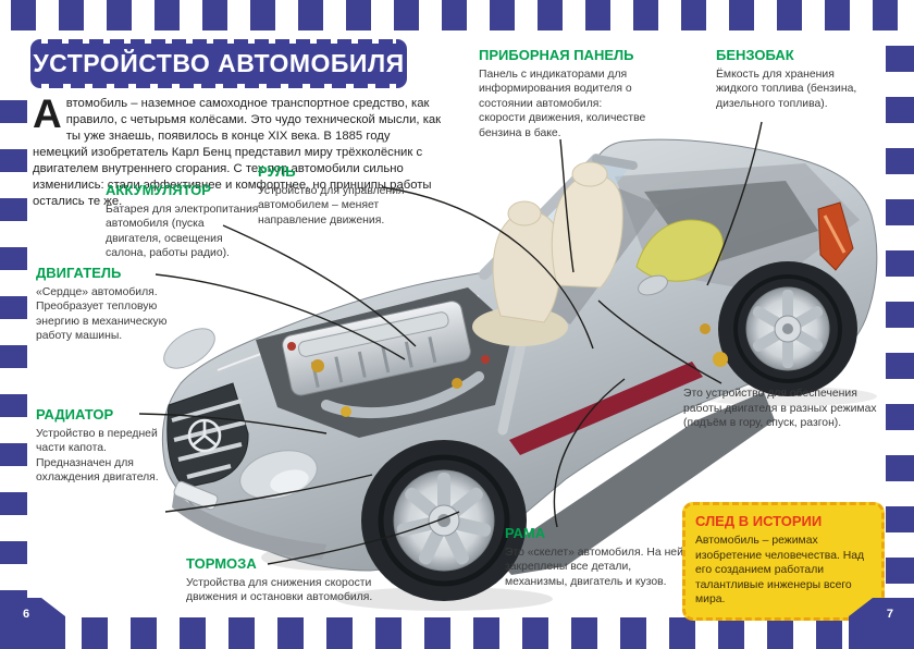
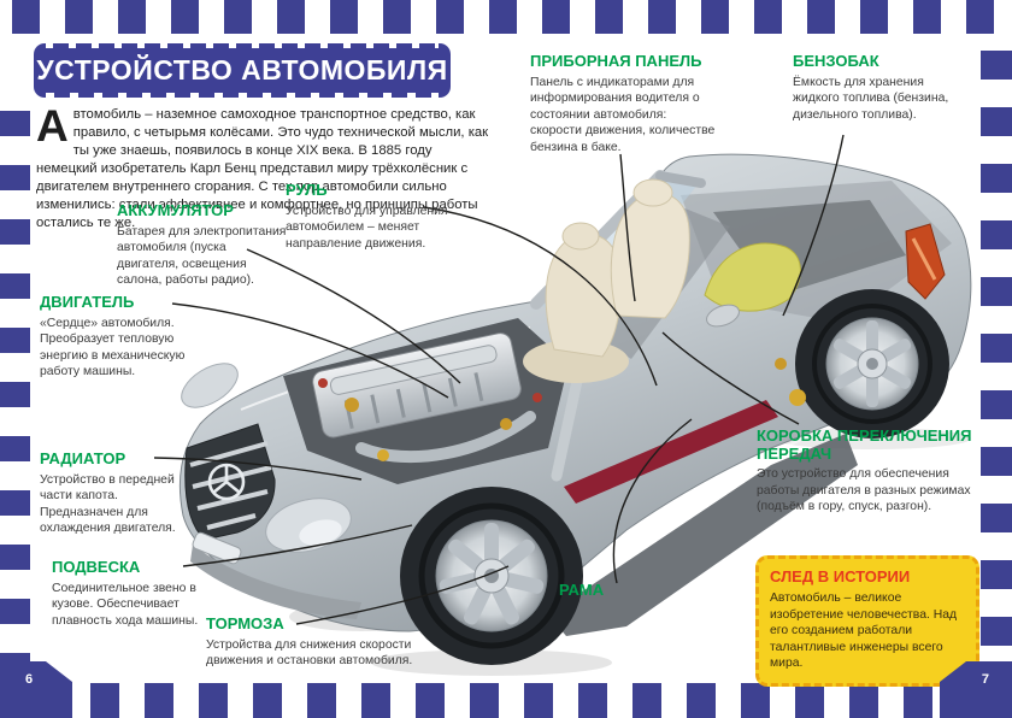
  6
  7
  УСТРОЙСТВО АВТОМОБИЛЯ
  А
  втомобиль – наземное самоходное транспортное средство, как правило, с четырьмя колёсами. Это чудо технической мысли, как ты уже знаешь, появилось в конце XIX века. В 1885 году немецкий изобретатель Карл Бенц представил миру трёхколёсник с двигателем внутреннего сгорания. С тех пор автомобили сильно изменились: стали эффективнее и комфортнее, но принципы работы остались те же.
  АККУМУЛЯТОР
  Батарея для электропитания автомобиля (пуска двигателя, освещения салона, работы радио).
  РУЛЬ
  Устройство для управления автомобилем – меняет направление движения.
  ДВИГАТЕЛЬ
  «Сердце» автомобиля. Преобразует тепловую энергию в механическую работу машины.
  РАДИАТОР
  Устройство в передней части капота. Предназначен для охлаждения двигателя.
+ ПОДВЕСКА
+ Соединительное звено в кузове. Обеспечивает плавность хода машины.
  ТОРМОЗА
  Устройства для снижения скорости движения и остановки автомобиля.
  ПРИБОРНАЯ ПАНЕЛЬ
  Панель с индикаторами для информирования водителя о состоянии автомобиля: скорости движения, количестве бензина в баке.
  БЕНЗОБАК
  Ёмкость для хранения жидкого топлива (бензина, дизельного топлива).
+ КОРОБКА ПЕРЕКЛЮЧЕНИЯ ПЕРЕДАЧ
  Это устройство для обеспечения работы двигателя в разных режимах (подъём в гору, спуск, разгон).
  РАМА
- Это «скелет» автомобиля. На ней закреплены все детали, механизмы, двигатель и кузов.
  СЛЕД В ИСТОРИИ
- Автомобиль – режимах изобретение человечества. Над его созданием работали талантливые инженеры всего мира.
+ Автомобиль – великое изобретение человечества. Над его созданием работали талантливые инженеры всего мира.
